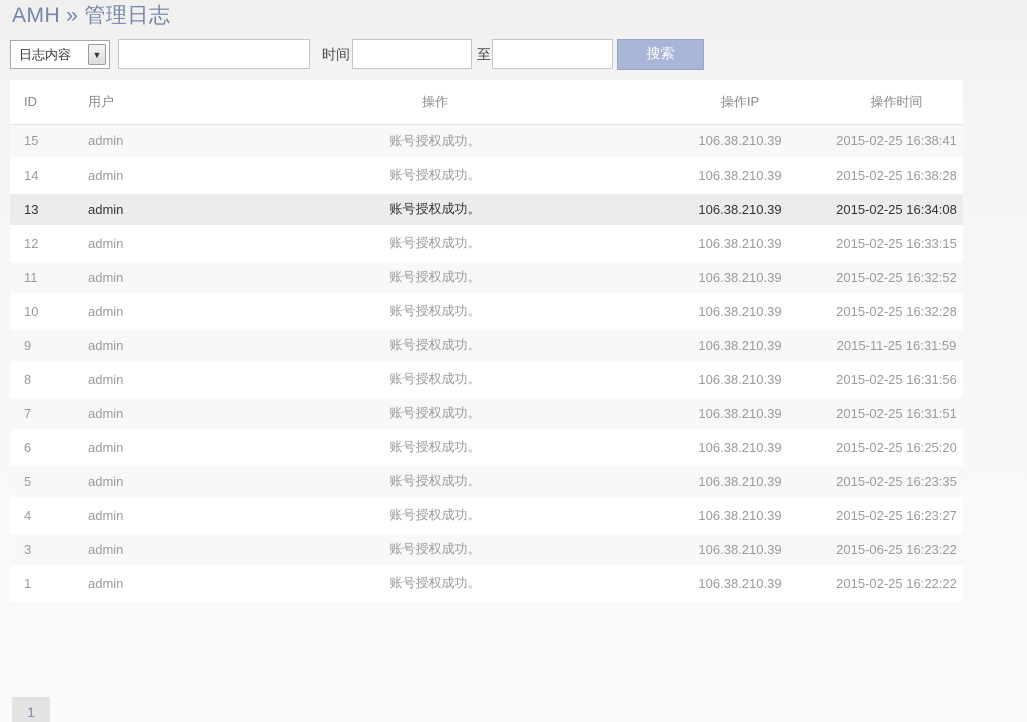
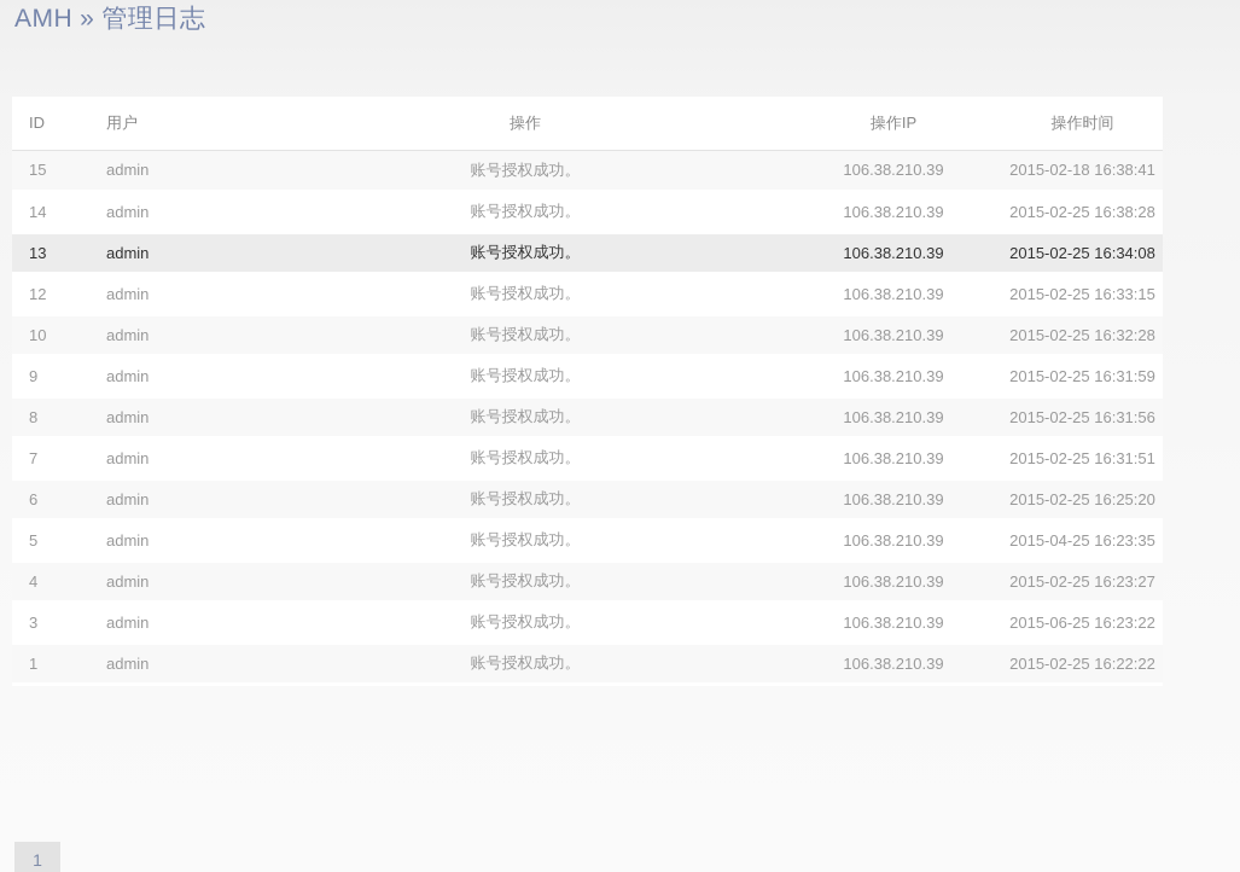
  AMH » 管理日志
- 日志内容
- ▼
- 时间
- 至
- 搜索
  ID	用户	操作	操作IP	操作时间
- 15	admin	账号授权成功。	106.38.210.39	2015-02-25 16:38:41
+ 15	admin	账号授权成功。	106.38.210.39	2015-02-18 16:38:41
  14	admin	账号授权成功。	106.38.210.39	2015-02-25 16:38:28
  13	admin	账号授权成功。	106.38.210.39	2015-02-25 16:34:08
  12	admin	账号授权成功。	106.38.210.39	2015-02-25 16:33:15
- 11	admin	账号授权成功。	106.38.210.39	2015-02-25 16:32:52
  10	admin	账号授权成功。	106.38.210.39	2015-02-25 16:32:28
- 9	admin	账号授权成功。	106.38.210.39	2015-11-25 16:31:59
+ 9	admin	账号授权成功。	106.38.210.39	2015-02-25 16:31:59
  8	admin	账号授权成功。	106.38.210.39	2015-02-25 16:31:56
  7	admin	账号授权成功。	106.38.210.39	2015-02-25 16:31:51
  6	admin	账号授权成功。	106.38.210.39	2015-02-25 16:25:20
- 5	admin	账号授权成功。	106.38.210.39	2015-02-25 16:23:35
+ 5	admin	账号授权成功。	106.38.210.39	2015-04-25 16:23:35
  4	admin	账号授权成功。	106.38.210.39	2015-02-25 16:23:27
  3	admin	账号授权成功。	106.38.210.39	2015-06-25 16:23:22
  1	admin	账号授权成功。	106.38.210.39	2015-02-25 16:22:22
  1
